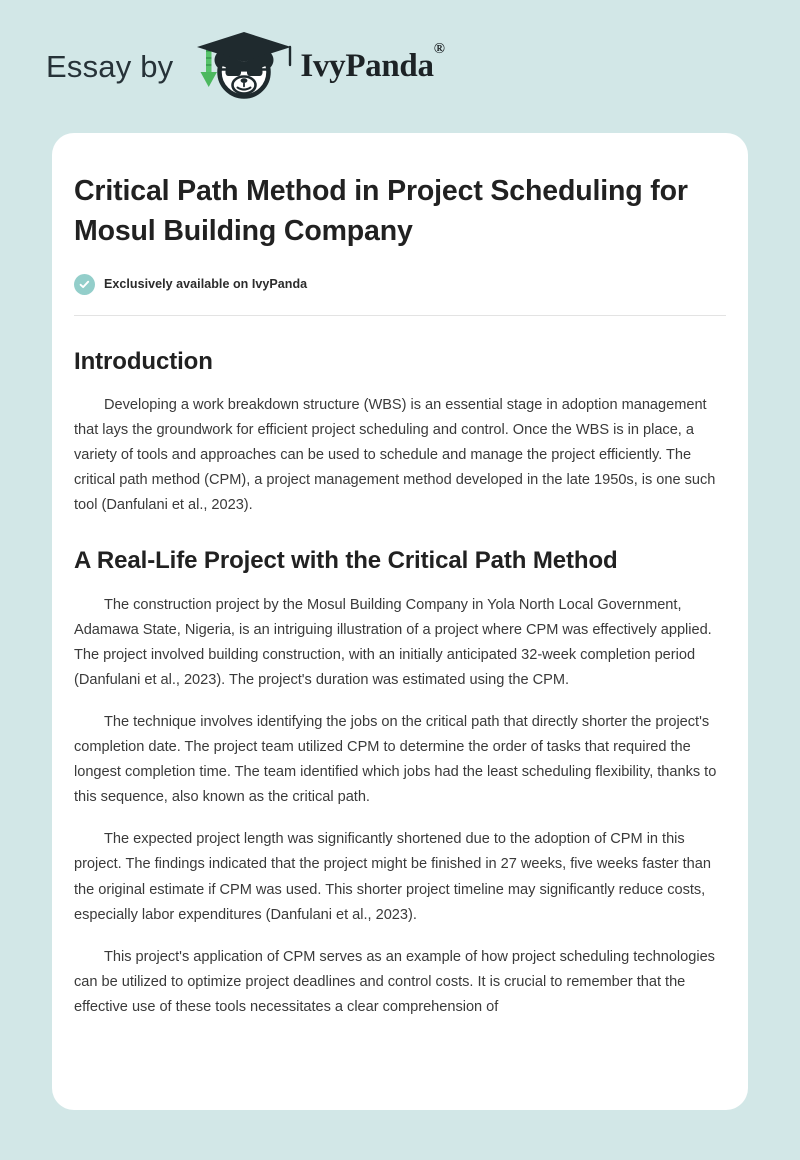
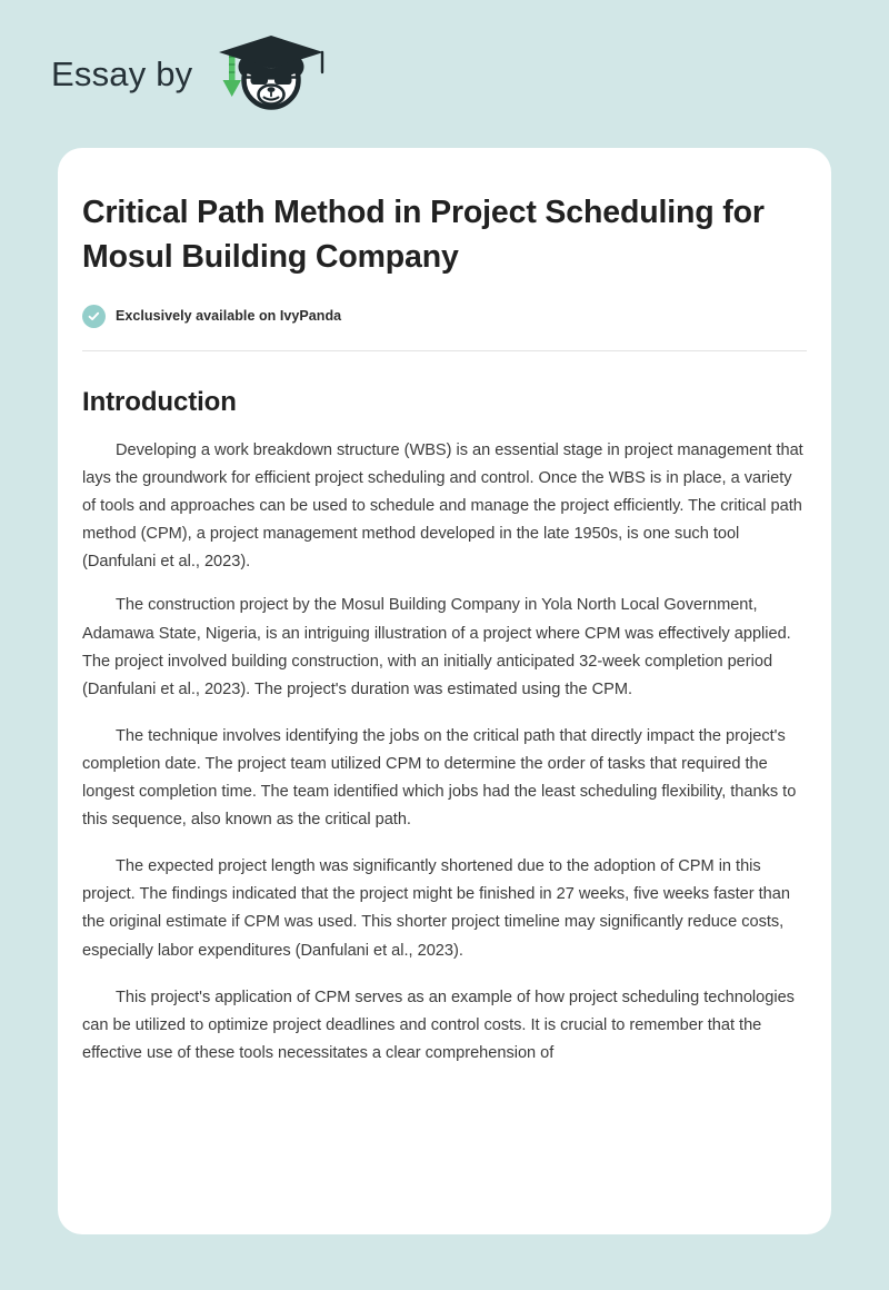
  Essay by
- IvyPanda®
  Critical Path Method in Project Scheduling for Mosul Building Company
  Exclusively available on IvyPanda
  Introduction
- Developing a work breakdown structure (WBS) is an essential stage in adoption management that lays the groundwork for efficient project scheduling and control. Once the WBS is in place, a variety of tools and approaches can be used to schedule and manage the project efficiently. The critical path method (CPM), a project management method developed in the late 1950s, is one such tool (Danfulani et al., 2023).
+ Developing a work breakdown structure (WBS) is an essential stage in project management that lays the groundwork for efficient project scheduling and control. Once the WBS is in place, a variety of tools and approaches can be used to schedule and manage the project efficiently. The critical path method (CPM), a project management method developed in the late 1950s, is one such tool (Danfulani et al., 2023).
- A Real-Life Project with the Critical Path Method
  The construction project by the Mosul Building Company in Yola North Local Government, Adamawa State, Nigeria, is an intriguing illustration of a project where CPM was effectively applied. The project involved building construction, with an initially anticipated 32-week completion period (Danfulani et al., 2023). The project's duration was estimated using the CPM.
- The technique involves identifying the jobs on the critical path that directly shorter the project's completion date. The project team utilized CPM to determine the order of tasks that required the longest completion time. The team identified which jobs had the least scheduling flexibility, thanks to this sequence, also known as the critical path.
+ The technique involves identifying the jobs on the critical path that directly impact the project's completion date. The project team utilized CPM to determine the order of tasks that required the longest completion time. The team identified which jobs had the least scheduling flexibility, thanks to this sequence, also known as the critical path.
  The expected project length was significantly shortened due to the adoption of CPM in this project. The findings indicated that the project might be finished in 27 weeks, five weeks faster than the original estimate if CPM was used. This shorter project timeline may significantly reduce costs, especially labor expenditures (Danfulani et al., 2023).
  This project's application of CPM serves as an example of how project scheduling technologies can be utilized to optimize project deadlines and control costs. It is crucial to remember that the effective use of these tools necessitates a clear comprehension of
